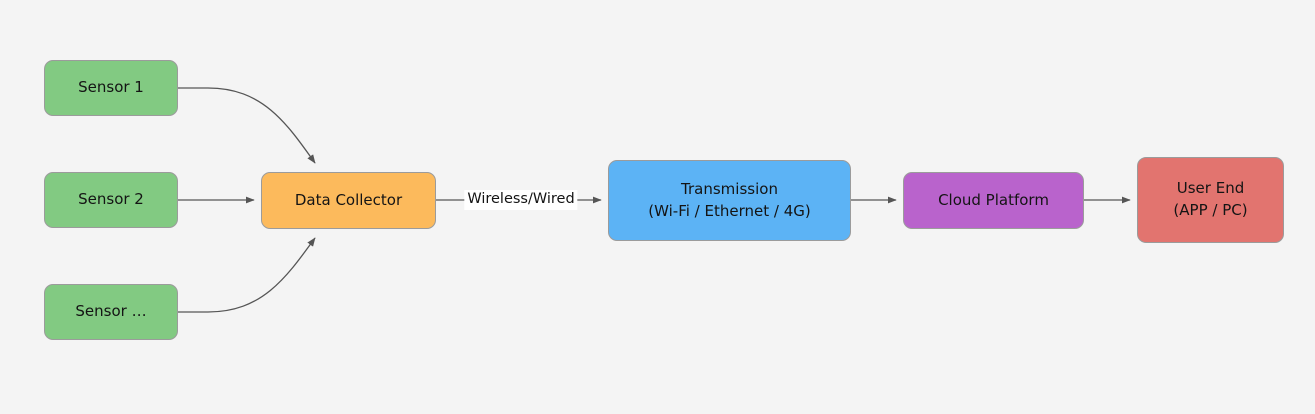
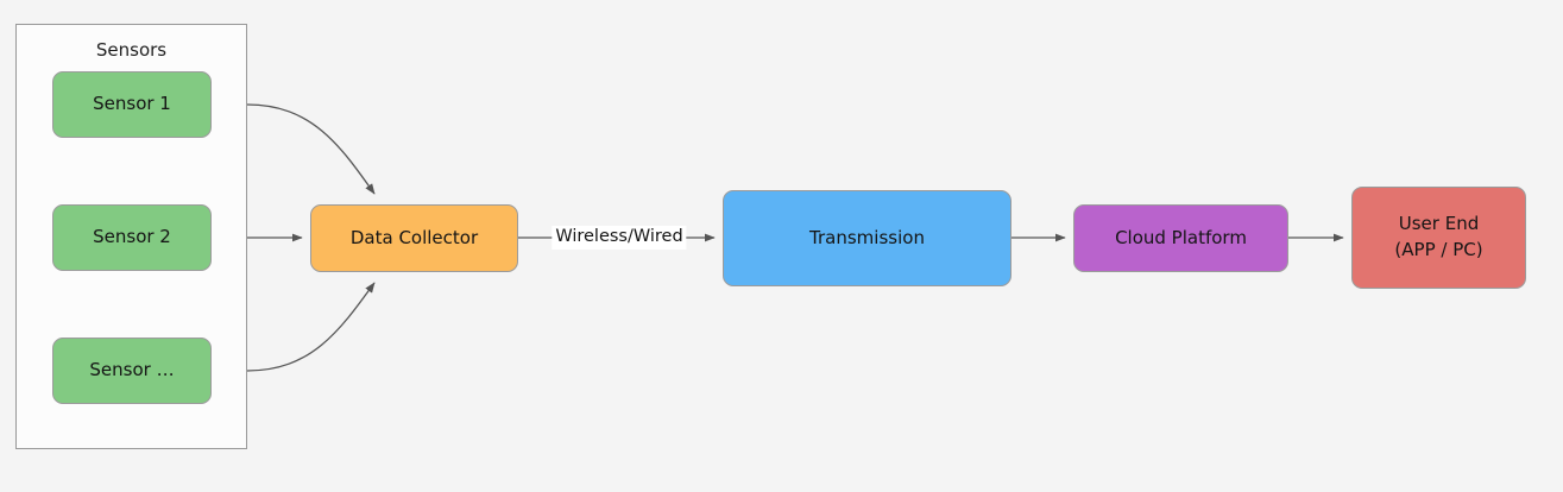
+ Sensors
  Sensor 1
  Sensor 2
  Sensor …
  Data Collector
  Transmission
- (Wi-Fi / Ethernet / 4G)
  Cloud Platform
  User End
  (APP / PC)
  Wireless/Wired
